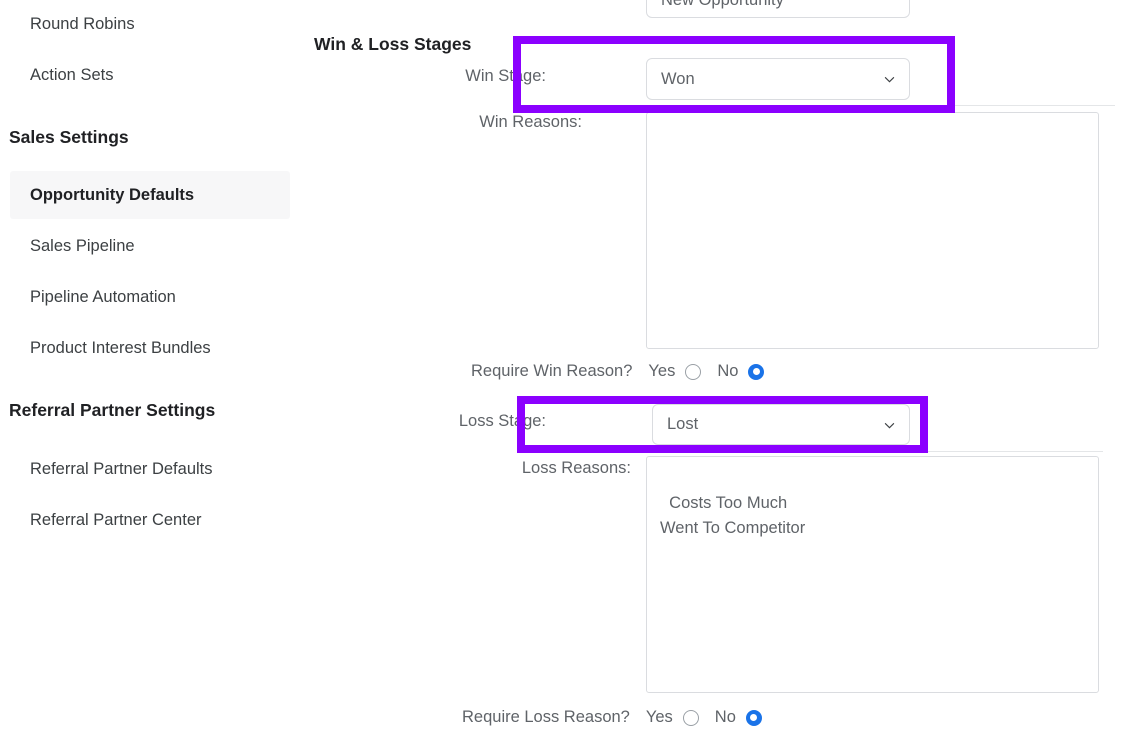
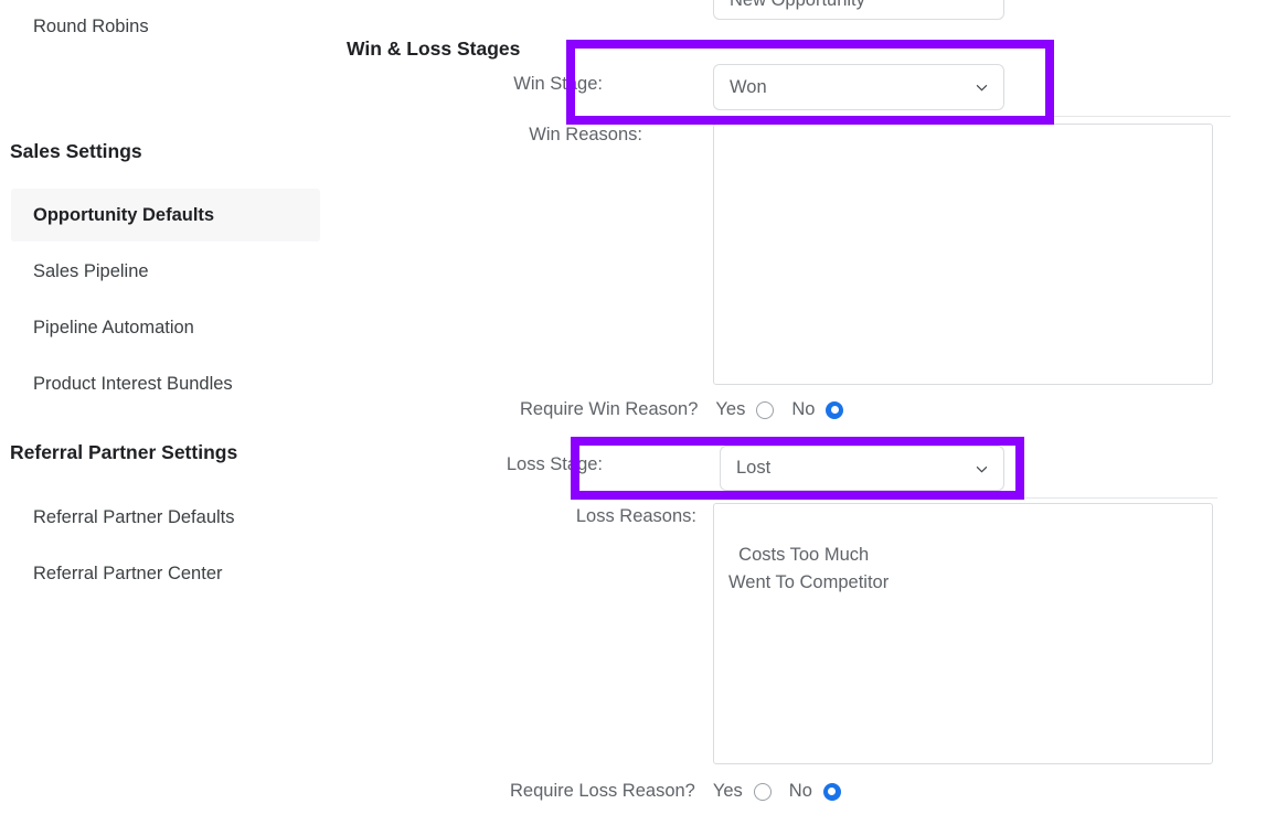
  Round Robins
- Action Sets
  Sales Settings
  Opportunity Defaults
  Sales Pipeline
  Pipeline Automation
  Product Interest Bundles
  Referral Partner Settings
  Referral Partner Defaults
  Referral Partner Center
  Win & Loss Stages
  Win Stage:
  Won
  Win Reasons:
  Require Win Reason?
  Yes
  No
  Loss Stage:
  Lost
  Loss Reasons:
  Costs Too Much
  Went To Competitor
  Require Loss Reason?
  Yes
  No
